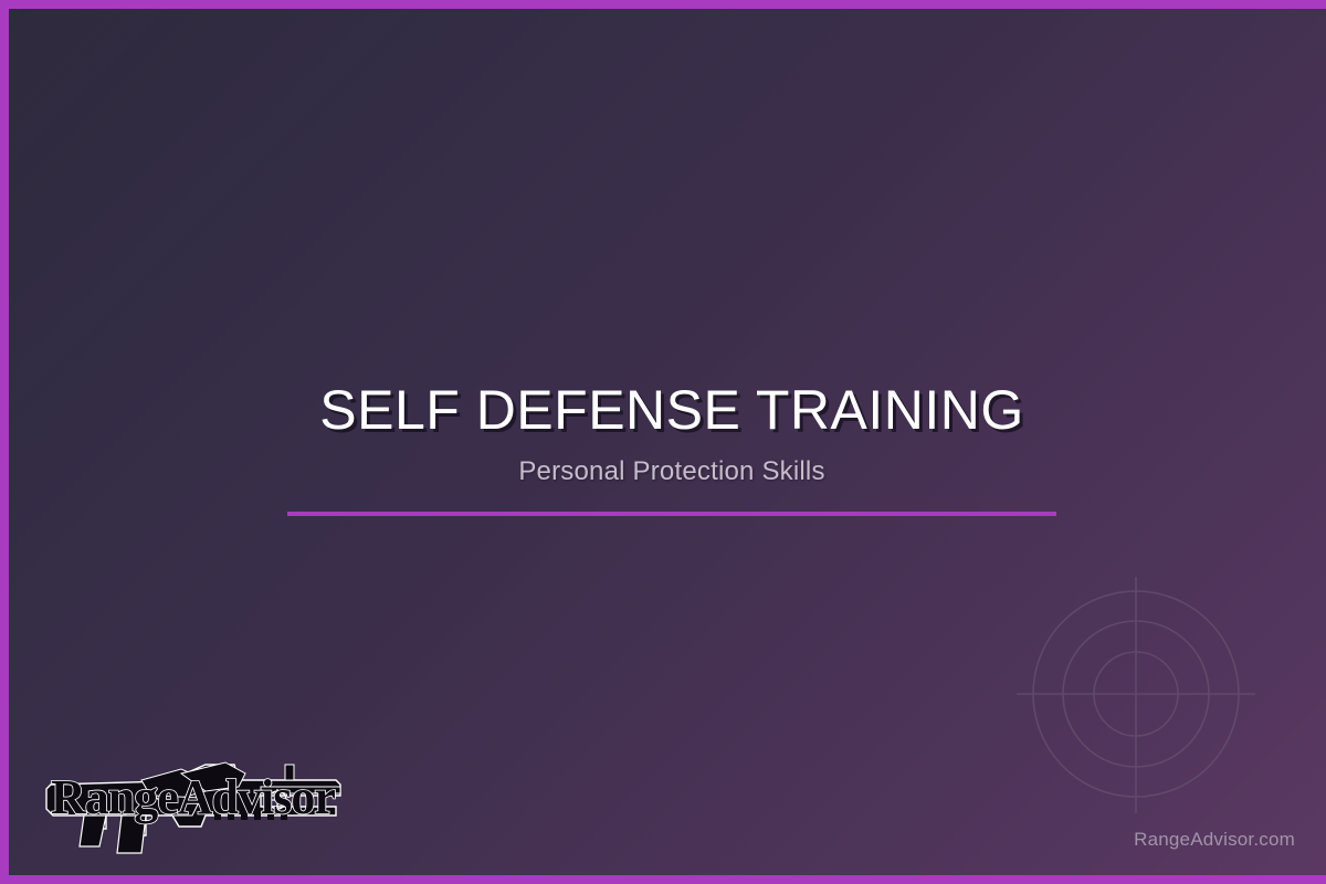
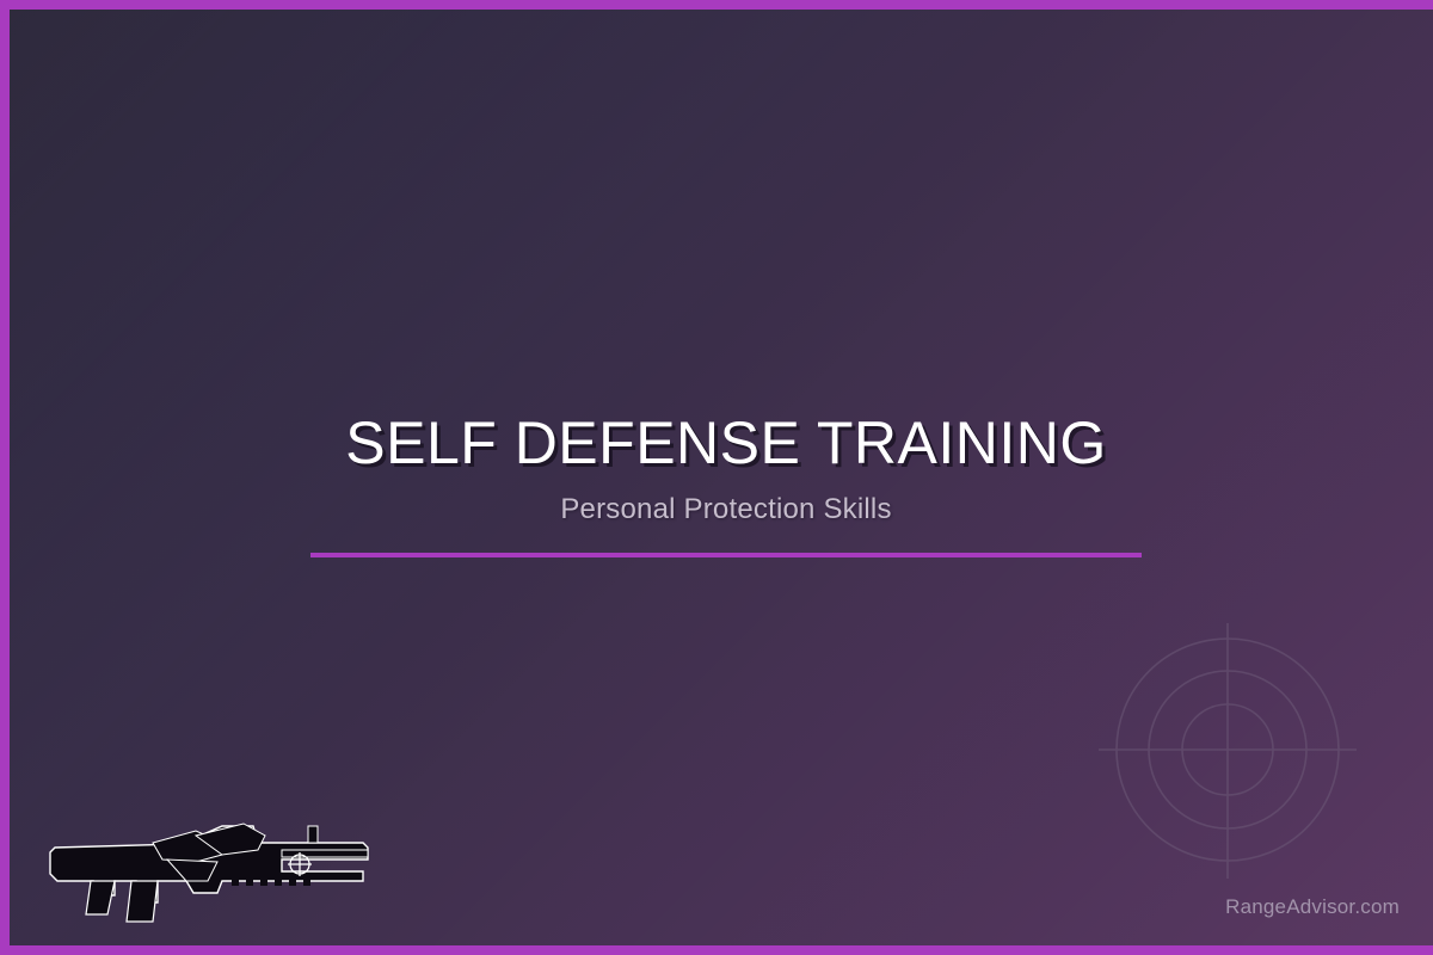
  SELF DEFENSE TRAINING
  Personal Protection Skills
- RangeAdvisor
  RangeAdvisor.com
